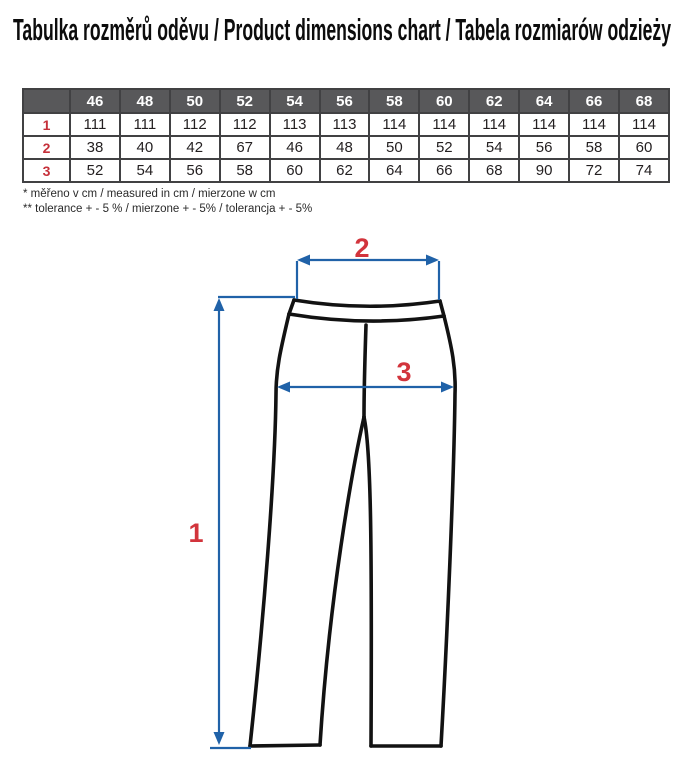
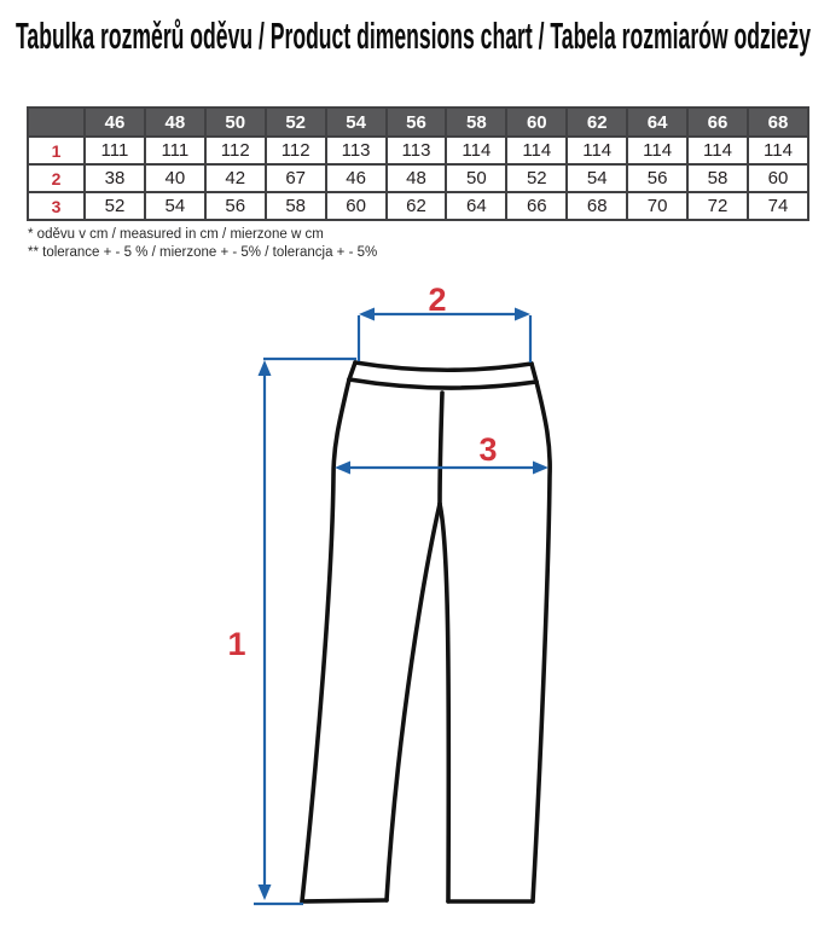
  Tabulka rozměrů oděvu / Product dimensions chart / Tabela rozmiarów odzieży
  	46	48	50	52	54	56	58	60	62	64	66	68
  1	111	111	112	112	113	113	114	114	114	114	114	114
  2	38	40	42	67	46	48	50	52	54	56	58	60
- 3	52	54	56	58	60	62	64	66	68	90	72	74
+ 3	52	54	56	58	60	62	64	66	68	70	72	74
- * měřeno v cm / measured in cm / mierzone w cm
+ * oděvu v cm / measured in cm / mierzone w cm
  ** tolerance + - 5 % / mierzone + - 5% / tolerancja + - 5%
  2
  3
  1
